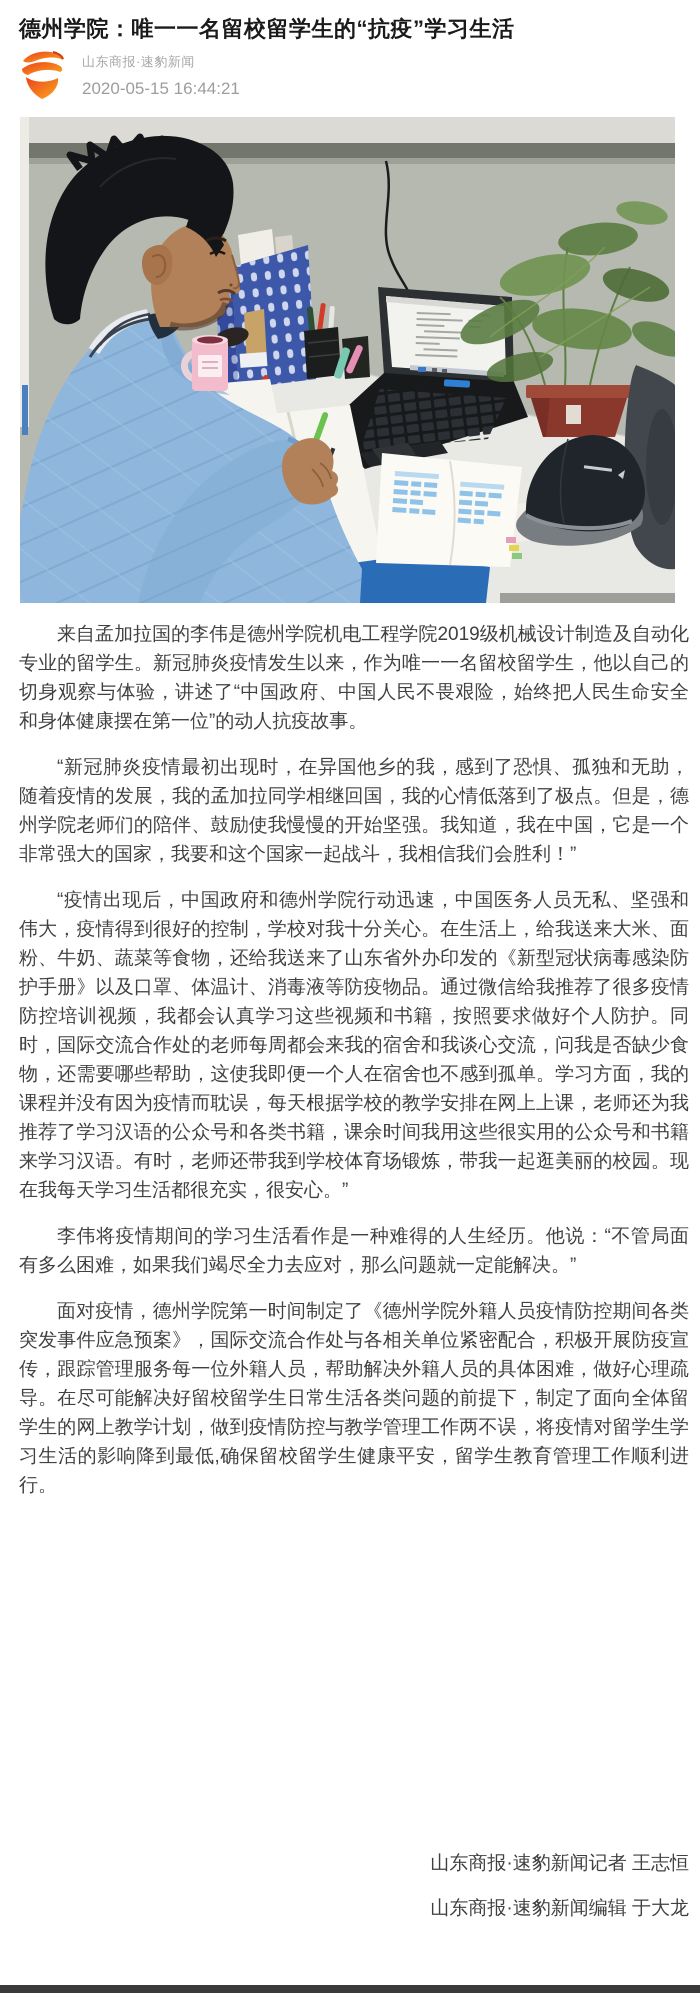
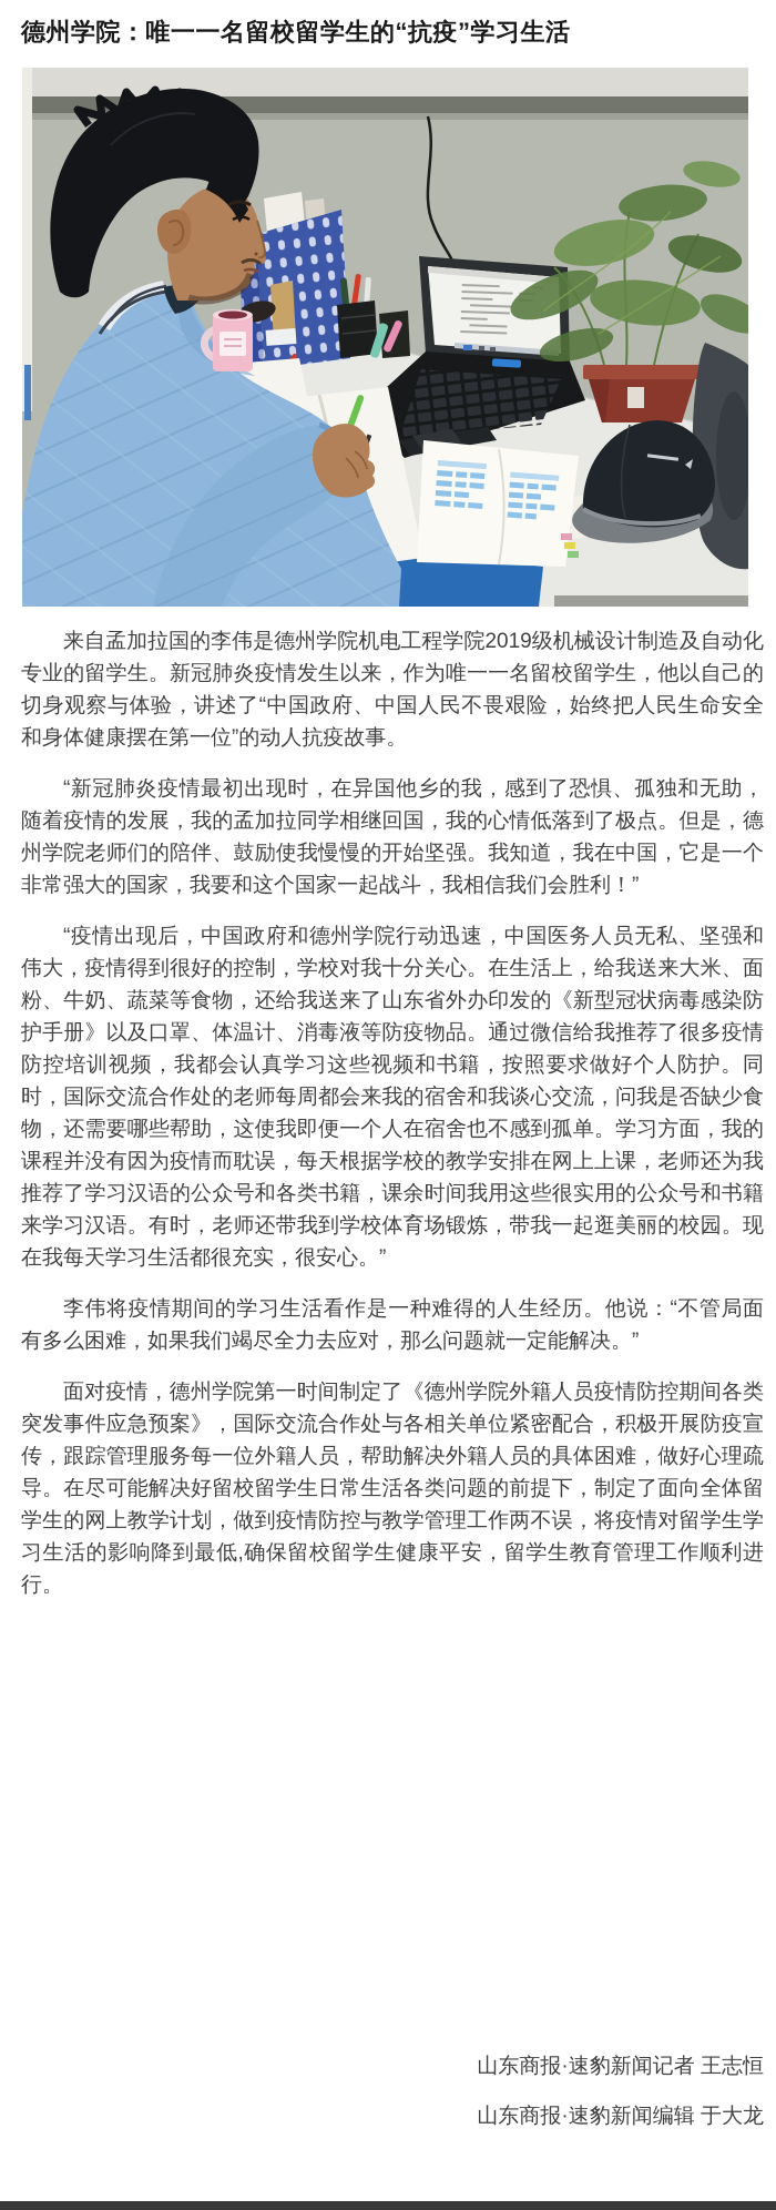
  德州学院：唯一一名留校留学生的“抗疫”学习生活
- 山东商报·速豹新闻
- 2020-05-15 16:44:21
  来自孟加拉国的李伟是德州学院机电工程学院2019级机械设计制造及自动化专业的留学生。新冠肺炎疫情发生以来，作为唯一一名留校留学生，他以自己的切身观察与体验，讲述了“中国政府、中国人民不畏艰险，始终把人民生命安全和身体健康摆在第一位”的动人抗疫故事。
  “新冠肺炎疫情最初出现时，在异国他乡的我，感到了恐惧、孤独和无助，随着疫情的发展，我的孟加拉同学相继回国，我的心情低落到了极点。但是，德州学院老师们的陪伴、鼓励使我慢慢的开始坚强。我知道，我在中国，它是一个非常强大的国家，我要和这个国家一起战斗，我相信我们会胜利！”
  “疫情出现后，中国政府和德州学院行动迅速，中国医务人员无私、坚强和伟大，疫情得到很好的控制，学校对我十分关心。在生活上，给我送来大米、面粉、牛奶、蔬菜等食物，还给我送来了山东省外办印发的《新型冠状病毒感染防护手册》以及口罩、体温计、消毒液等防疫物品。通过微信给我推荐了很多疫情防控培训视频，我都会认真学习这些视频和书籍，按照要求做好个人防护。同时，国际交流合作处的老师每周都会来我的宿舍和我谈心交流，问我是否缺少食物，还需要哪些帮助，这使我即便一个人在宿舍也不感到孤单。学习方面，我的课程并没有因为疫情而耽误，每天根据学校的教学安排在网上上课，老师还为我推荐了学习汉语的公众号和各类书籍，课余时间我用这些很实用的公众号和书籍来学习汉语。有时，老师还带我到学校体育场锻炼，带我一起逛美丽的校园。现在我每天学习生活都很充实，很安心。”
  李伟将疫情期间的学习生活看作是一种难得的人生经历。他说：“不管局面有多么困难，如果我们竭尽全力去应对，那么问题就一定能解决。”
  面对疫情，德州学院第一时间制定了《德州学院外籍人员疫情防控期间各类突发事件应急预案》，国际交流合作处与各相关单位紧密配合，积极开展防疫宣传，跟踪管理服务每一位外籍人员，帮助解决外籍人员的具体困难，做好心理疏导。在尽可能解决好留校留学生日常生活各类问题的前提下，制定了面向全体留学生的网上教学计划，做到疫情防控与教学管理工作两不误，将疫情对留学生学习生活的影响降到最低,确保留校留学生健康平安，留学生教育管理工作顺利进行。
  山东商报·速豹新闻记者 王志恒
  山东商报·速豹新闻编辑 于大龙
